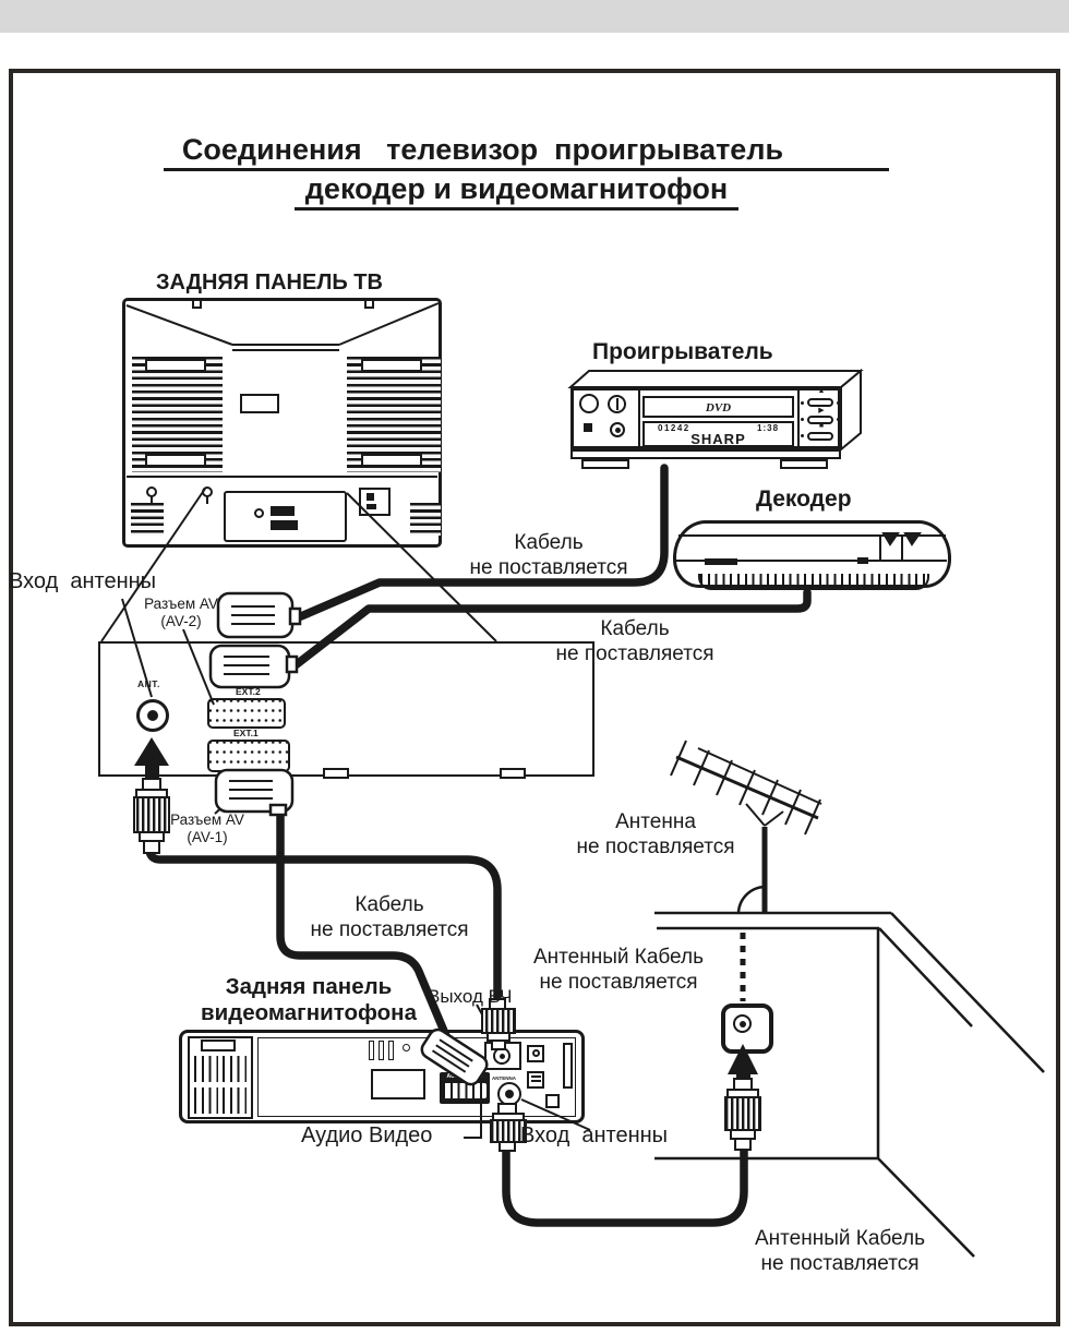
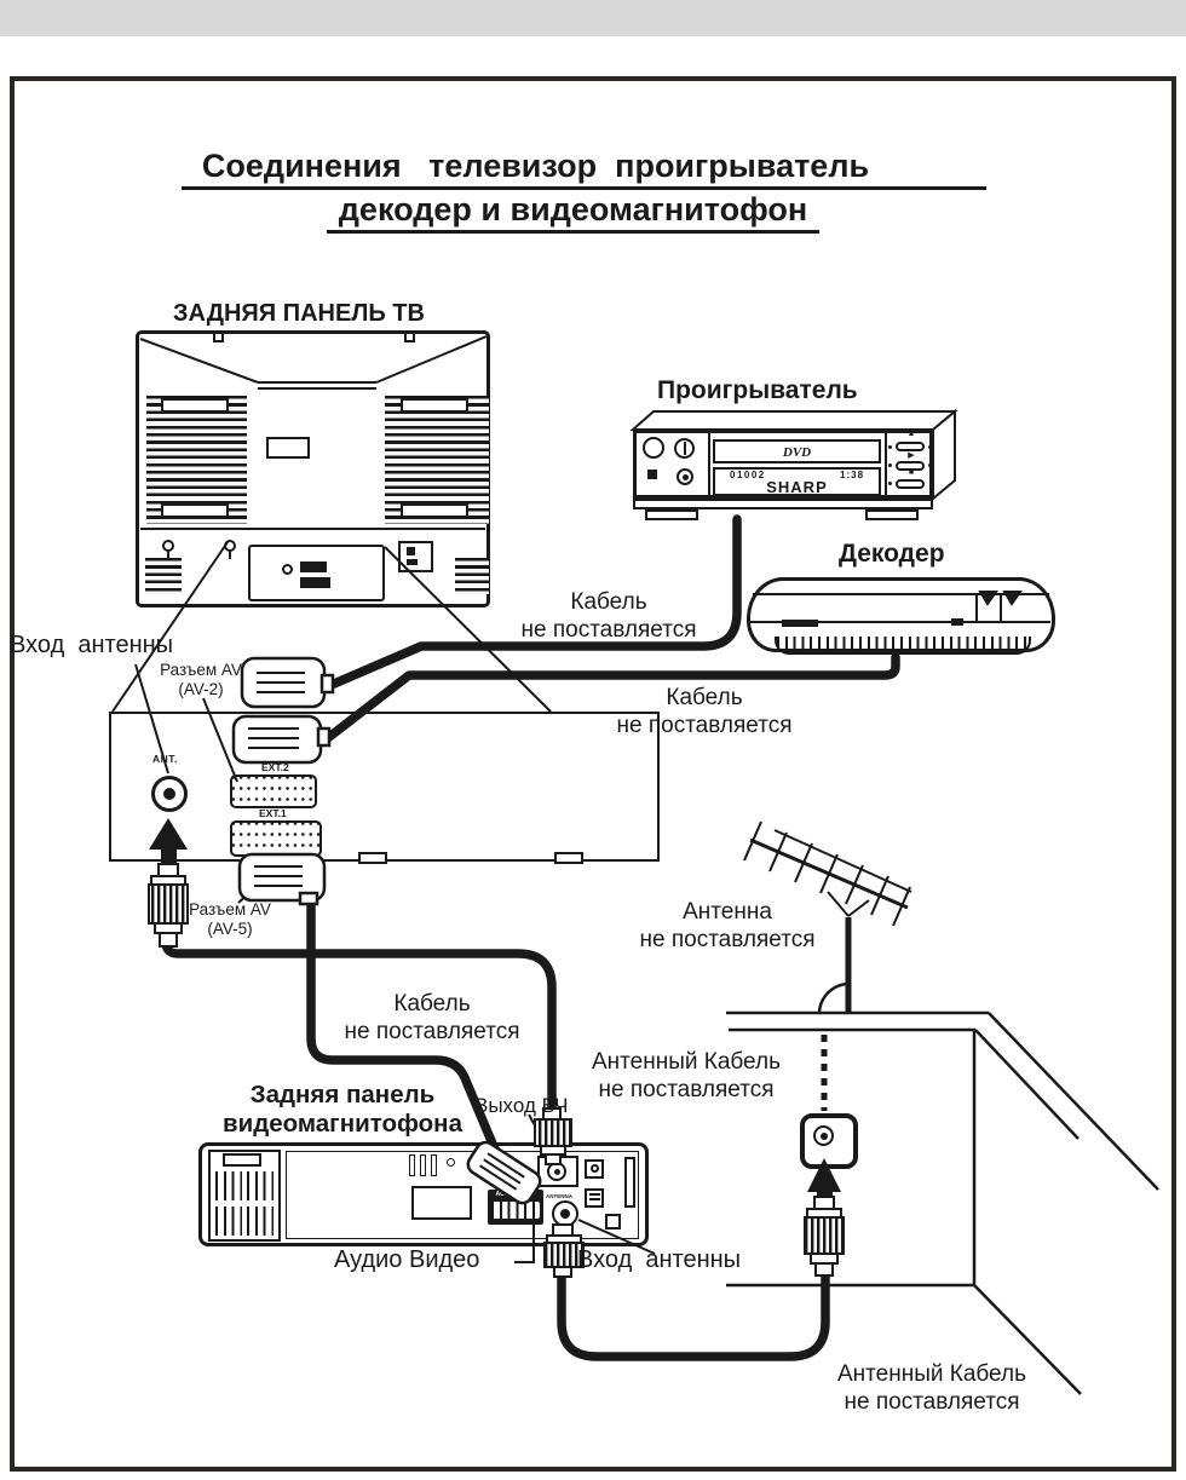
  Соединения телевизор проигрыватель
  декодер и видеомагнитофон
  ЗАДНЯЯ ПАНЕЛЬ ТВ
  Проигрыватель
  DVD
- 01242
+ 01002
  1:38
  SHARP
  Декодер
  AT.
  EXT.2
  EXT.1
  Задняя панель
  видеомагнитофона
  Вход антенны
  Разъем AV
  (AV-2)
  Разъем AV
- (AV-1)
+ (AV-5)
  Кабель
  не поставляется
  Кабель
  не поставляется
  Антенна
  не поставляется
  Кабель
  не поставляется
  Антенный Кабель
  не поставляется
  Выход ВЧ
  Аудио Видео
  Вход антенны
  Антенный Кабель
  не поставляется
